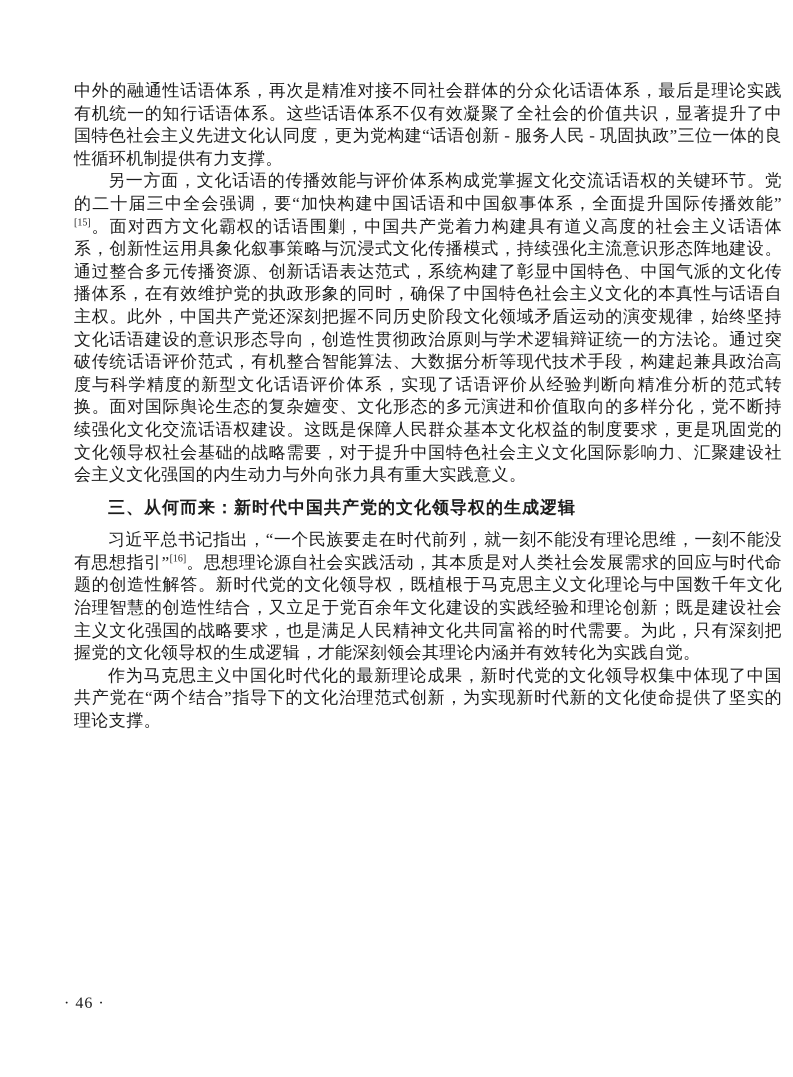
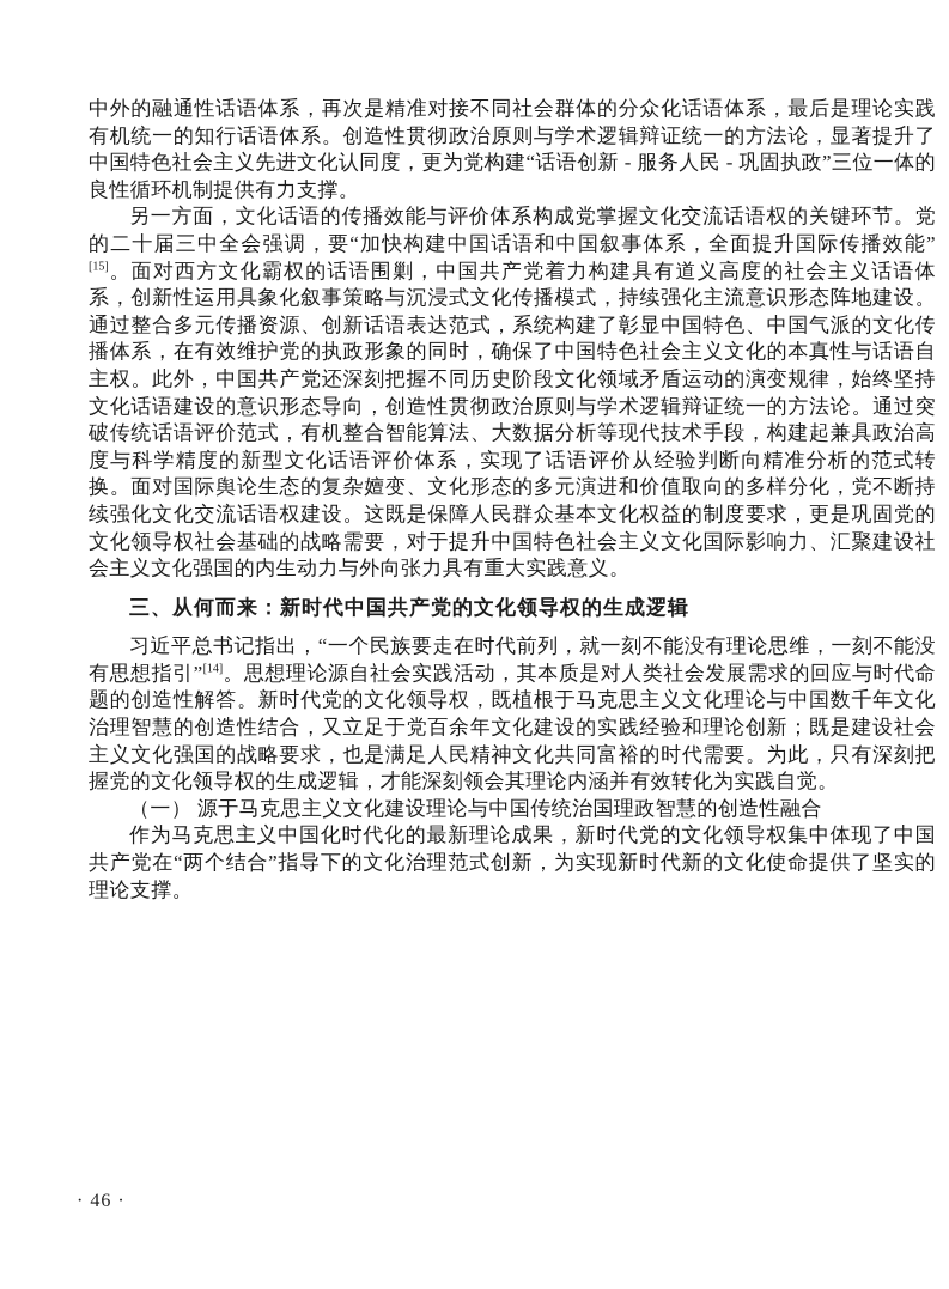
- 中外的融通性话语体系，再次是精准对接不同社会群体的分众化话语体系，最后是理论实践有机统一的知行话语体系。这些话语体系不仅有效凝聚了全社会的价值共识，显著提升了中国特色社会主义先进文化认同度，更为党构建“话语创新 - 服务人民 - 巩固执政”三位一体的良性循环机制提供有力支撑。
+ 中外的融通性话语体系，再次是精准对接不同社会群体的分众化话语体系，最后是理论实践有机统一的知行话语体系。创造性贯彻政治原则与学术逻辑辩证统一的方法论，显著提升了中国特色社会主义先进文化认同度，更为党构建“话语创新 - 服务人民 - 巩固执政”三位一体的良性循环机制提供有力支撑。
  另一方面，文化话语的传播效能与评价体系构成党掌握文化交流话语权的关键环节。党的二十届三中全会强调，要“加快构建中国话语和中国叙事体系，全面提升国际传播效能”[15]。面对西方文化霸权的话语围剿，中国共产党着力构建具有道义高度的社会主义话语体系，创新性运用具象化叙事策略与沉浸式文化传播模式，持续强化主流意识形态阵地建设。通过整合多元传播资源、创新话语表达范式，系统构建了彰显中国特色、中国气派的文化传播体系，在有效维护党的执政形象的同时，确保了中国特色社会主义文化的本真性与话语自主权。此外，中国共产党还深刻把握不同历史阶段文化领域矛盾运动的演变规律，始终坚持文化话语建设的意识形态导向，创造性贯彻政治原则与学术逻辑辩证统一的方法论。通过突破传统话语评价范式，有机整合智能算法、大数据分析等现代技术手段，构建起兼具政治高度与科学精度的新型文化话语评价体系，实现了话语评价从经验判断向精准分析的范式转换。面对国际舆论生态的复杂嬗变、文化形态的多元演进和价值取向的多样分化，党不断持续强化文化交流话语权建设。这既是保障人民群众基本文化权益的制度要求，更是巩固党的文化领导权社会基础的战略需要，对于提升中国特色社会主义文化国际影响力、汇聚建设社会主义文化强国的内生动力与外向张力具有重大实践意义。
  三、从何而来：新时代中国共产党的文化领导权的生成逻辑
- 习近平总书记指出，“一个民族要走在时代前列，就一刻不能没有理论思维，一刻不能没有思想指引”[16]。思想理论源自社会实践活动，其本质是对人类社会发展需求的回应与时代命题的创造性解答。新时代党的文化领导权，既植根于马克思主义文化理论与中国数千年文化治理智慧的创造性结合，又立足于党百余年文化建设的实践经验和理论创新；既是建设社会主义文化强国的战略要求，也是满足人民精神文化共同富裕的时代需要。为此，只有深刻把握党的文化领导权的生成逻辑，才能深刻领会其理论内涵并有效转化为实践自觉。
+ 习近平总书记指出，“一个民族要走在时代前列，就一刻不能没有理论思维，一刻不能没有思想指引”[14]。思想理论源自社会实践活动，其本质是对人类社会发展需求的回应与时代命题的创造性解答。新时代党的文化领导权，既植根于马克思主义文化理论与中国数千年文化治理智慧的创造性结合，又立足于党百余年文化建设的实践经验和理论创新；既是建设社会主义文化强国的战略要求，也是满足人民精神文化共同富裕的时代需要。为此，只有深刻把握党的文化领导权的生成逻辑，才能深刻领会其理论内涵并有效转化为实践自觉。
+ （一） 源于马克思主义文化建设理论与中国传统治国理政智慧的创造性融合
  作为马克思主义中国化时代化的最新理论成果，新时代党的文化领导权集中体现了中国共产党在“两个结合”指导下的文化治理范式创新，为实现新时代新的文化使命提供了坚实的理论支撑。
  · 46 ·
